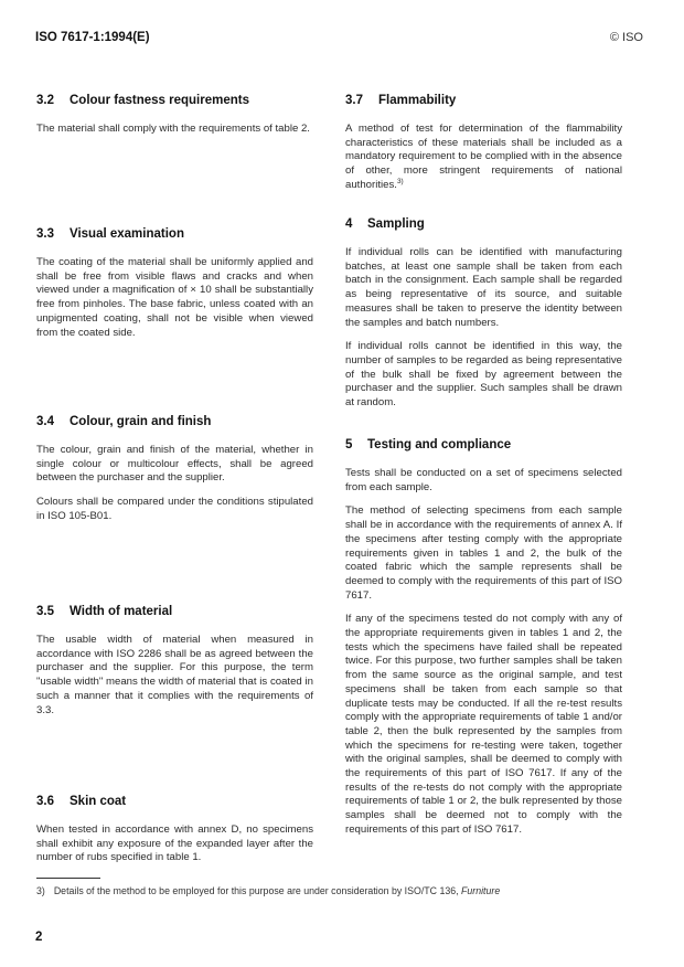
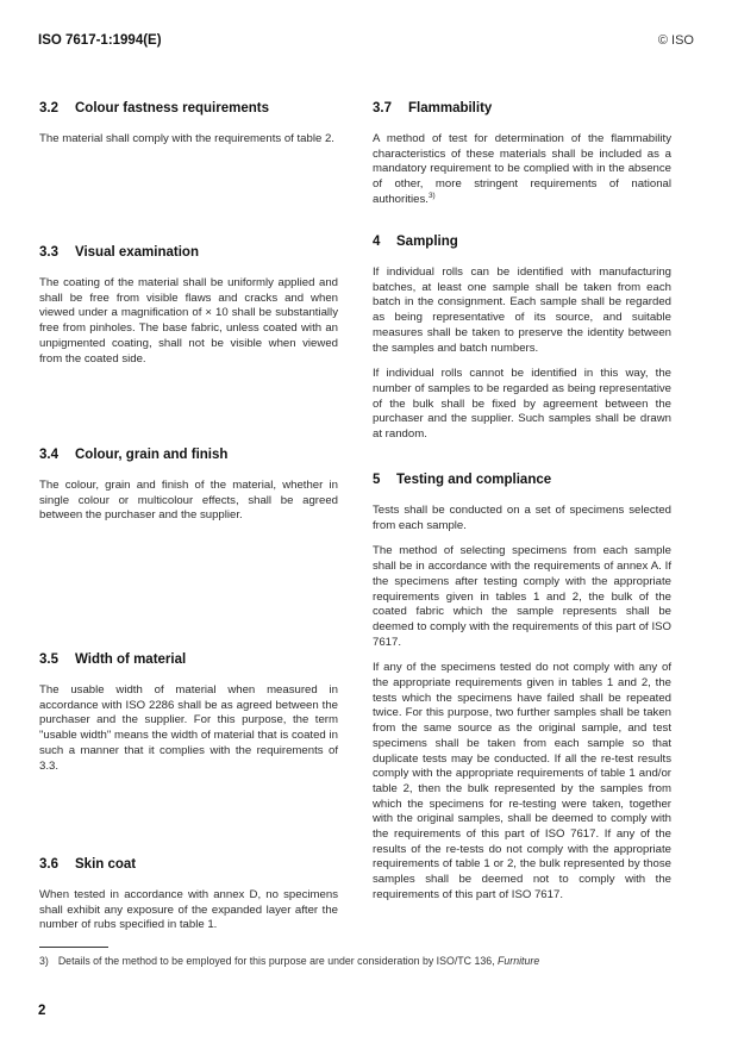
  ISO 7617-1:1994(E)
  © ISO
  3.2 Colour fastness requirements
  The material shall comply with the requirements of table 2.
  3.3 Visual examination
  The coating of the material shall be uniformly applied and shall be free from visible flaws and cracks and when viewed under a magnification of × 10 shall be substantially free from pinholes. The base fabric, unless coated with an unpigmented coating, shall not be visible when viewed from the coated side.
  3.4 Colour, grain and finish
  The colour, grain and finish of the material, whether in single colour or multicolour effects, shall be agreed between the purchaser and the supplier.
- Colours shall be compared under the conditions stipulated in ISO 105-B01.
  3.5 Width of material
  The usable width of material when measured in accordance with ISO 2286 shall be as agreed between the purchaser and the supplier. For this purpose, the term "usable width" means the width of material that is coated in such a manner that it complies with the requirements of 3.3.
  3.6 Skin coat
  When tested in accordance with annex D, no specimens shall exhibit any exposure of the expanded layer after the number of rubs specified in table 1.
  3.7 Flammability
  A method of test for determination of the flammability characteristics of these materials shall be included as a mandatory requirement to be complied with in the absence of other, more stringent requirements of national authorities.
  4 Sampling
  If individual rolls can be identified with manufacturing batches, at least one sample shall be taken from each batch in the consignment. Each sample shall be regarded as being representative of its source, and suitable measures shall be taken to preserve the identity between the samples and batch numbers.
  If individual rolls cannot be identified in this way, the number of samples to be regarded as being representative of the bulk shall be fixed by agreement between the purchaser and the supplier. Such samples shall be drawn at random.
  5 Testing and compliance
  Tests shall be conducted on a set of specimens selected from each sample.
  The method of selecting specimens from each sample shall be in accordance with the requirements of annex A. If the specimens after testing comply with the appropriate requirements given in tables 1 and 2, the bulk of the coated fabric which the sample represents shall be deemed to comply with the requirements of this part of ISO 7617.
  If any of the specimens tested do not comply with any of the appropriate requirements given in tables 1 and 2, the tests which the specimens have failed shall be repeated twice. For this purpose, two further samples shall be taken from the same source as the original sample, and test specimens shall be taken from each sample so that duplicate tests may be conducted. If all the re-test results comply with the appropriate requirements of table 1 and/or table 2, then the bulk represented by the samples from which the specimens for re-testing were taken, together with the original samples, shall be deemed to comply with the requirements of this part of ISO 7617. If any of the results of the re-tests do not comply with the appropriate requirements of table 1 or 2, the bulk represented by those samples shall be deemed not to comply with the requirements of this part of ISO 7617.
  3) Details of the method to be employed for this purpose are under consideration by ISO/TC 136, Furniture
  2
